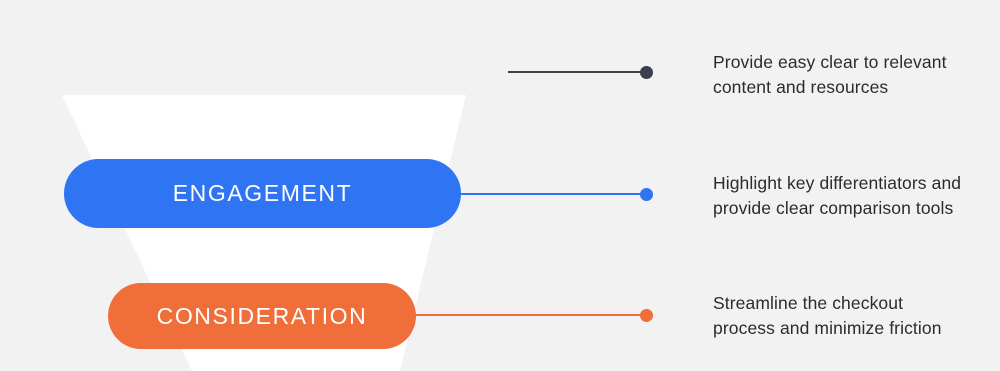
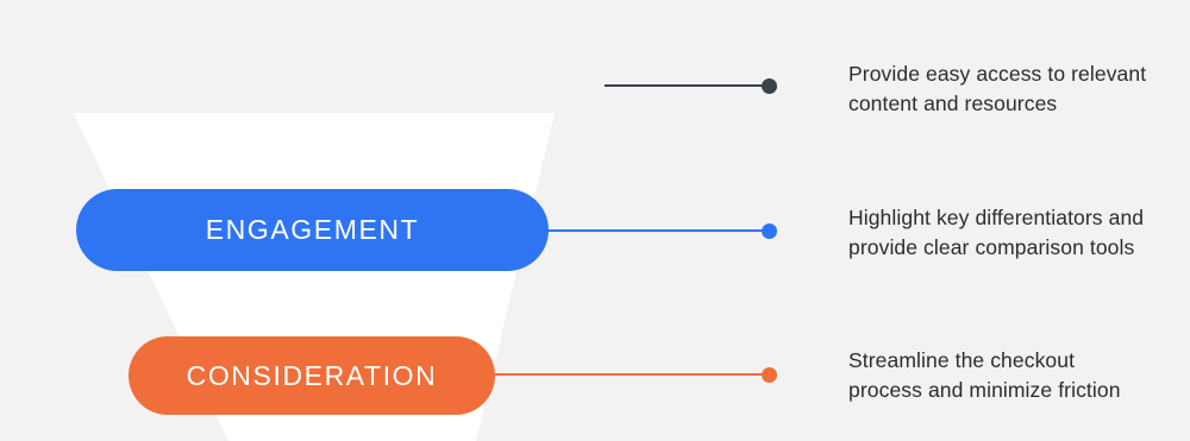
- Provide easy clear to relevant
+ Provide easy access to relevant
  content and resources
  ENGAGEMENT
  Highlight key differentiators and
  provide clear comparison tools
  CONSIDERATION
  Streamline the checkout
  process and minimize friction
